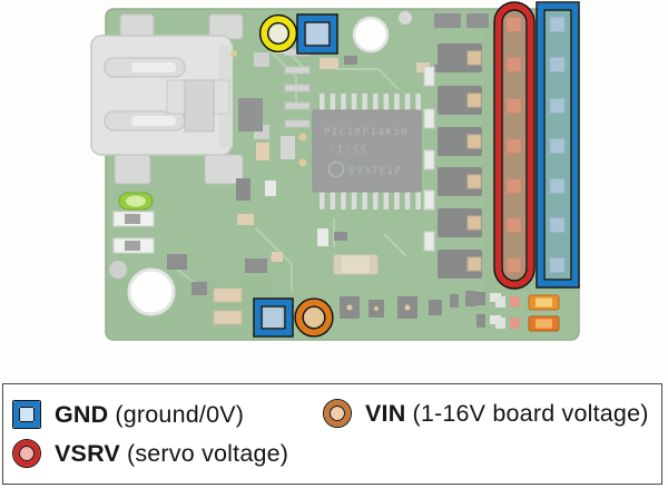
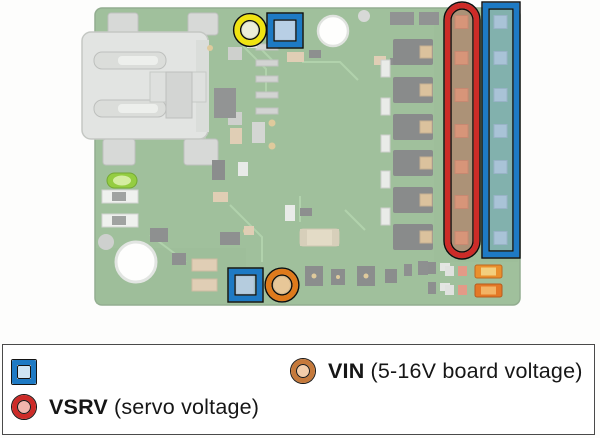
- PIC18F14K50
- -I/SS
- 0937E1P
- GND (ground/0V)
  VSRV (servo voltage)
- VIN (1-16V board voltage)
+ VIN (5-16V board voltage)
